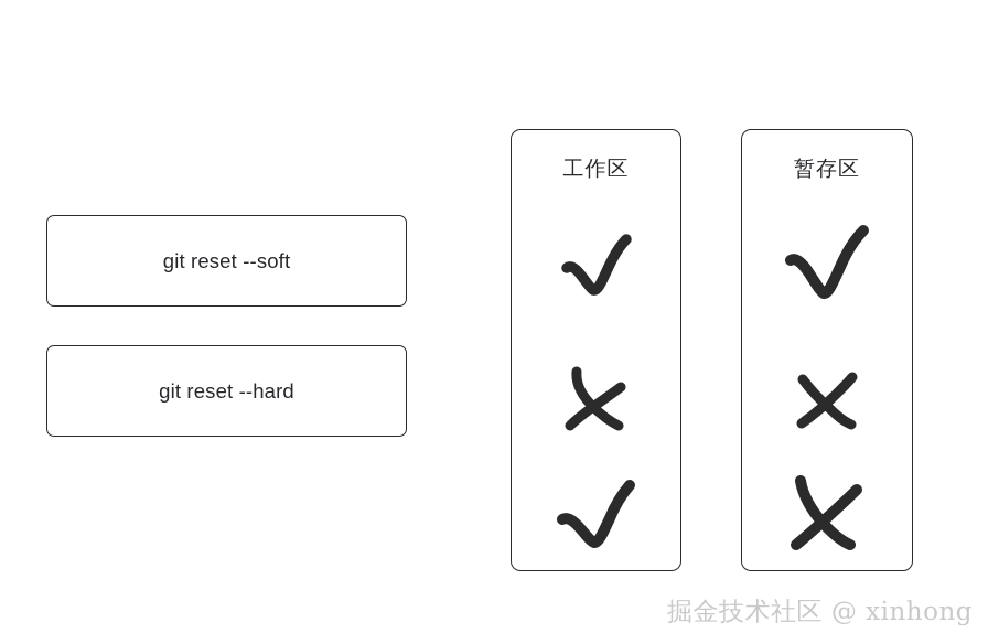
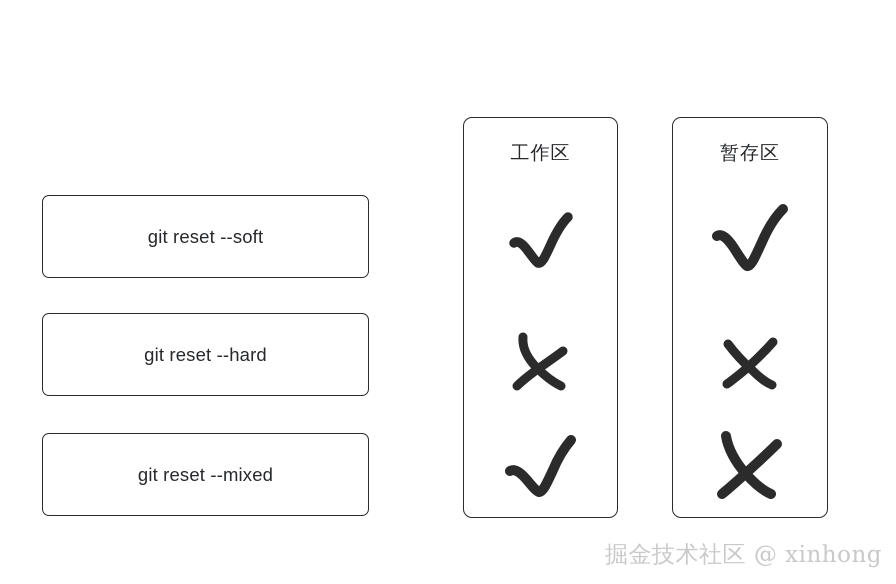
  git reset --soft
  git reset --hard
+ git reset --mixed
  工作区
  暂存区
  掘金技术社区 @ xinhong
